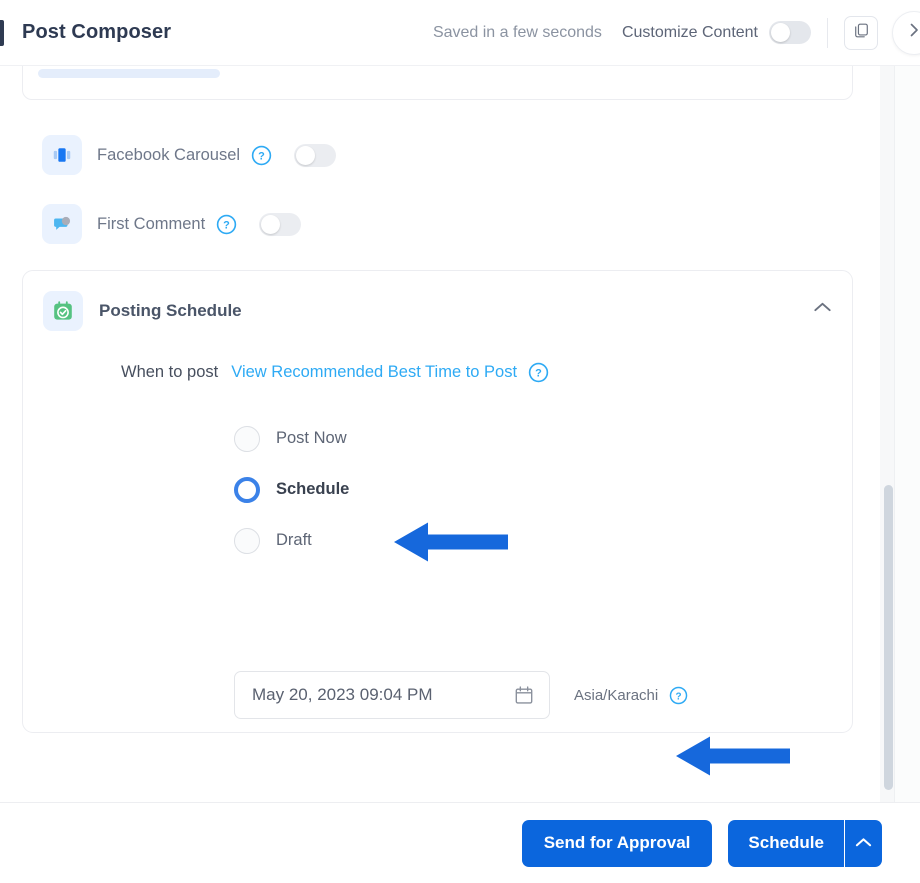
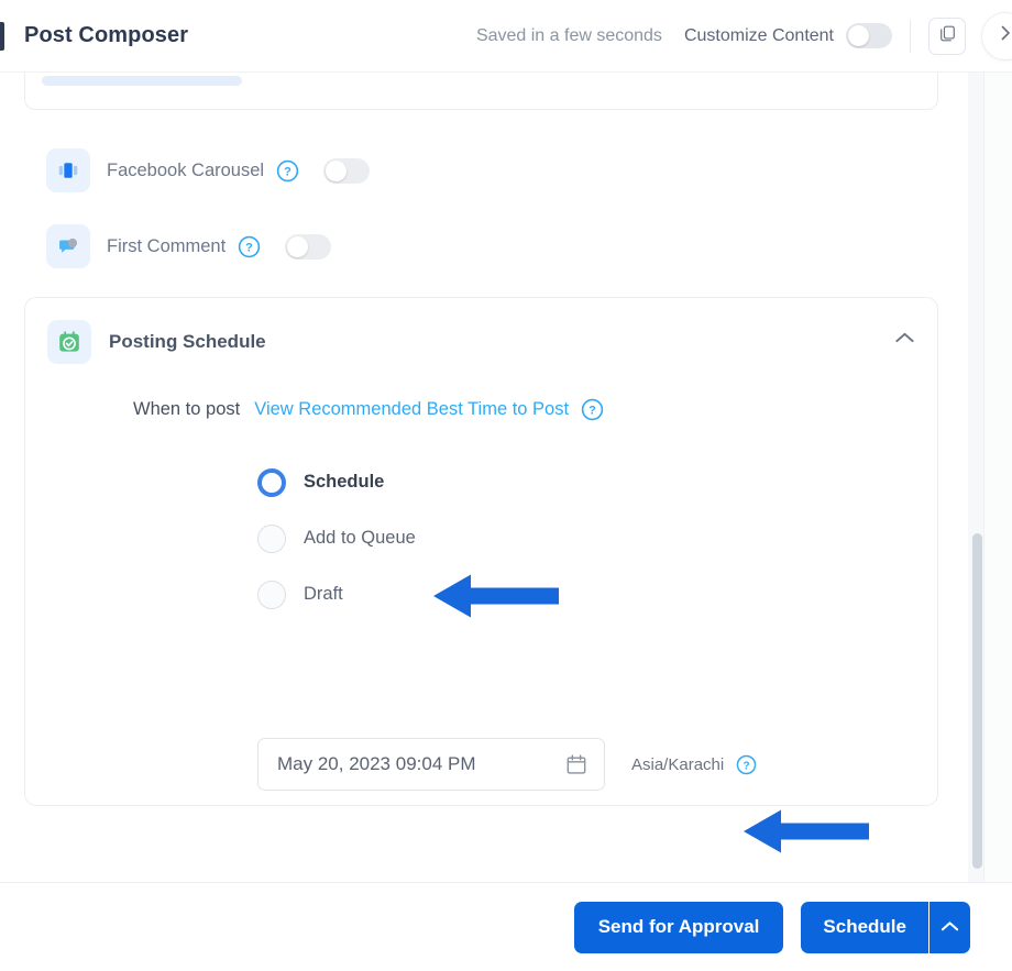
  Post Composer
  Saved in a few seconds
  Customize Content
  Facebook Carousel
  ?
  First Comment
  ?
  Posting Schedule
  When to post
  View Recommended Best Time to Post
  ?
- Post Now
  Schedule
+ Add to Queue
  Draft
  May 20, 2023 09:04 PM
  Asia/Karachi
  ?
  Send for Approval
  Schedule
